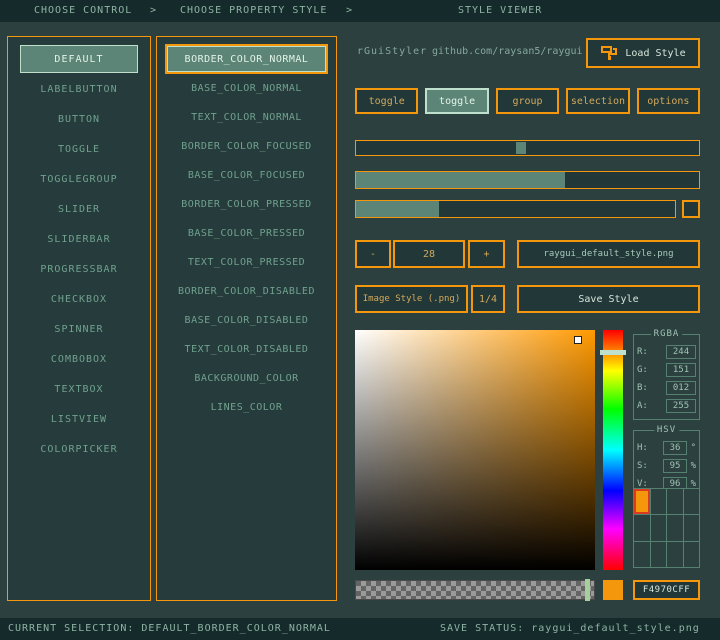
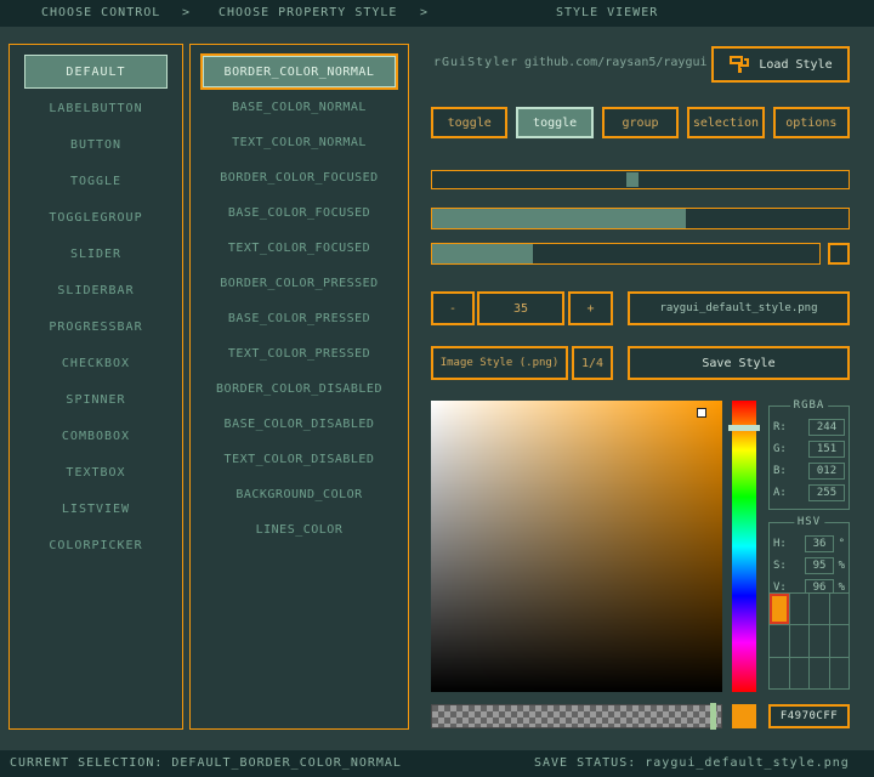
  CHOOSE CONTROL
  >
  CHOOSE PROPERTY STYLE
  >
  STYLE VIEWER
  DEFAULT
  LABELBUTTON
  BUTTON
  TOGGLE
  TOGGLEGROUP
  SLIDER
  SLIDERBAR
  PROGRESSBAR
  CHECKBOX
  SPINNER
  COMBOBOX
  TEXTBOX
  LISTVIEW
  COLORPICKER
  BORDER_COLOR_NORMAL
  BASE_COLOR_NORMAL
  TEXT_COLOR_NORMAL
  BORDER_COLOR_FOCUSED
  BASE_COLOR_FOCUSED
+ TEXT_COLOR_FOCUSED
  BORDER_COLOR_PRESSED
  BASE_COLOR_PRESSED
  TEXT_COLOR_PRESSED
  BORDER_COLOR_DISABLED
  BASE_COLOR_DISABLED
  TEXT_COLOR_DISABLED
  BACKGROUND_COLOR
  LINES_COLOR
  rGuiStyler
  github.com/raysan5/raygui
  Load Style
  toggle
  toggle
  group
  selection
  options
  -
- 28
+ 35
  +
  raygui_default_style.png
  Image Style (.png)
  1/4
  Save Style
  RGBA
  R:
  244
  G:
  151
  B:
  012
  A:
  255
  HSV
  H:
  36
  °
  S:
  95
  %
  V:
  96
  %
  F4970CFF
  CURRENT SELECTION: DEFAULT_BORDER_COLOR_NORMAL
  SAVE STATUS: raygui_default_style.png
